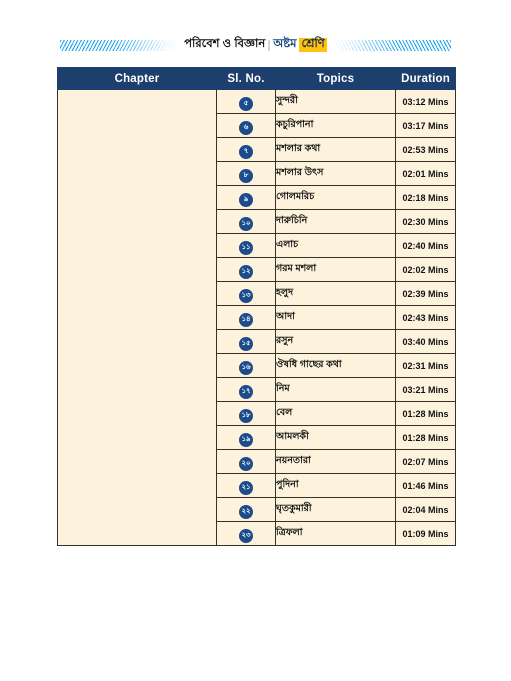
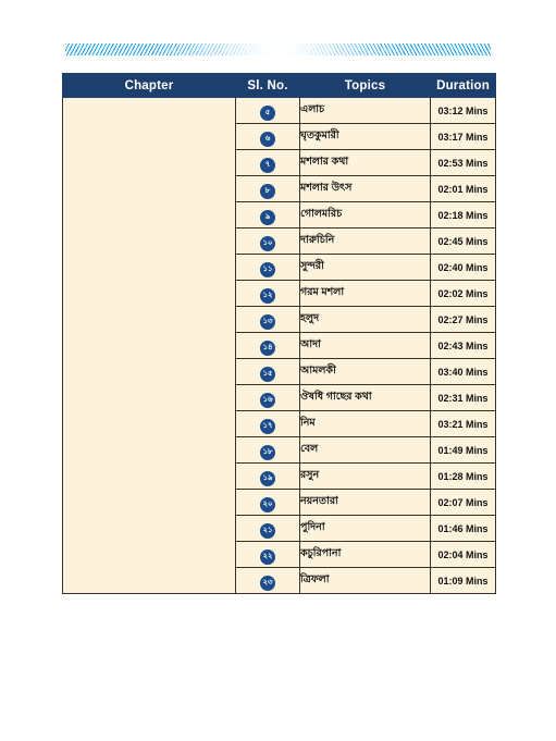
- পরিবেশ ও বিজ্ঞান
- অষ্টম
- শ্রেণি
  Chapter	Sl. No.	Topics	Duration
- 		সুন্দরী	03:12 Mins
+ 		এলাচ	03:12 Mins
- 	কচুরিপানা	03:17 Mins
+ 	ঘৃতকুমারী	03:17 Mins
  	মশলার কথা	02:53 Mins
  	মশলার উৎস	02:01 Mins
  	গোলমরিচ	02:18 Mins
- 	দারুচিনি	02:30 Mins
+ 	দারুচিনি	02:45 Mins
- 	এলাচ	02:40 Mins
+ 	সুন্দরী	02:40 Mins
  	গরম মশলা	02:02 Mins
- 	হলুদ	02:39 Mins
+ 	হলুদ	02:27 Mins
  	আদা	02:43 Mins
- 	রসুন	03:40 Mins
+ 	আমলকী	03:40 Mins
  	ঔষধি গাছের কথা	02:31 Mins
  	নিম	03:21 Mins
- 	বেল	01:28 Mins
+ 	বেল	01:49 Mins
- 	আমলকী	01:28 Mins
+ 	রসুন	01:28 Mins
  	নয়নতারা	02:07 Mins
  	পুদিনা	01:46 Mins
- 	ঘৃতকুমারী	02:04 Mins
+ 	কচুরিপানা	02:04 Mins
  	ত্রিফলা	01:09 Mins
